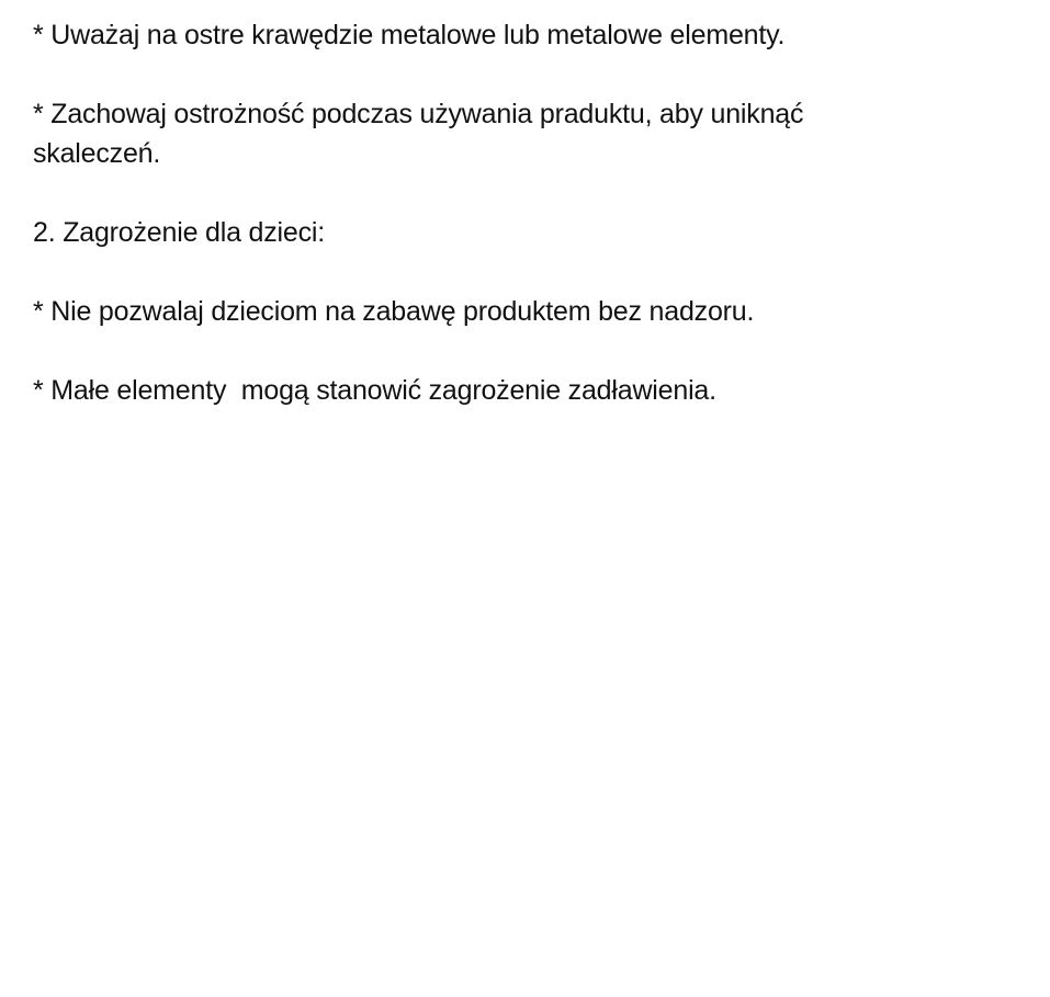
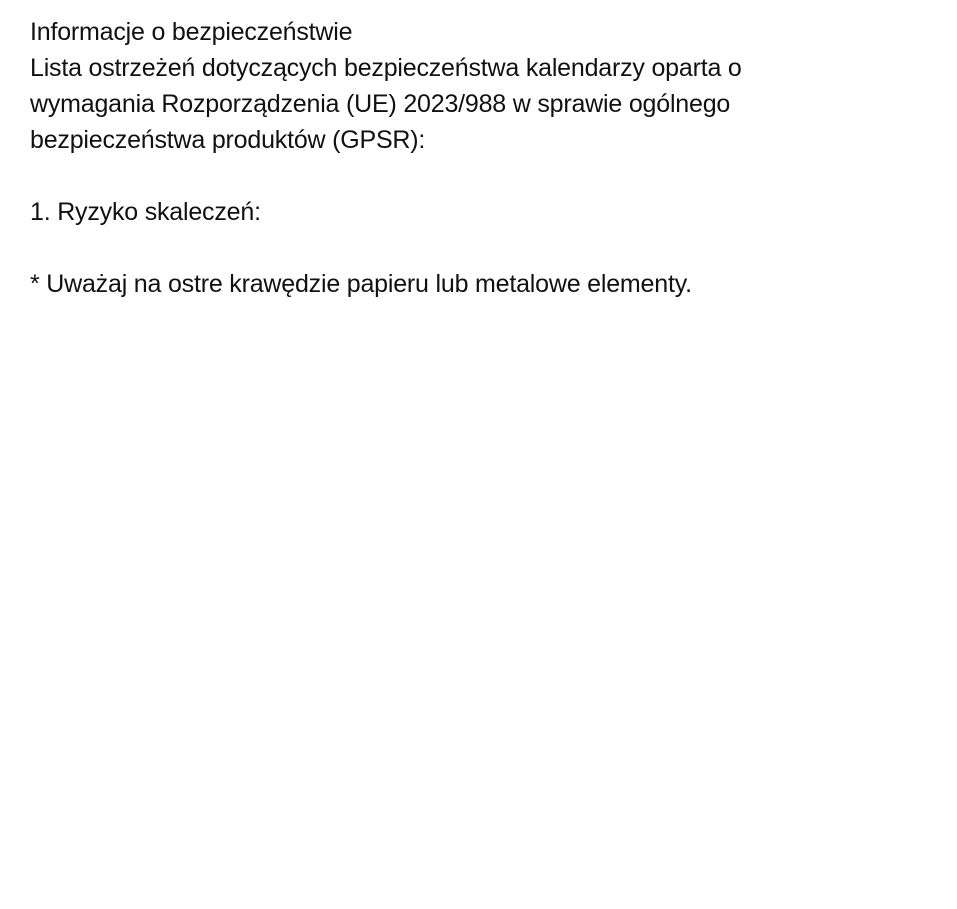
+ Informacje o bezpieczeństwie
+ Lista ostrzeżeń dotyczących bezpieczeństwa kalendarzy oparta o
+ wymagania Rozporządzenia (UE) 2023/988 w sprawie ogólnego
+ bezpieczeństwa produktów (GPSR):
+ 1. Ryzyko skaleczeń:
- * Uważaj na ostre krawędzie metalowe lub metalowe elementy.
+ * Uważaj na ostre krawędzie papieru lub metalowe elementy.
- * Zachowaj ostrożność podczas używania praduktu, aby uniknąć
- skaleczeń.
- 2. Zagrożenie dla dzieci:
- * Nie pozwalaj dzieciom na zabawę produktem bez nadzoru.
- * Małe elementy mogą stanowić zagrożenie zadławienia.
